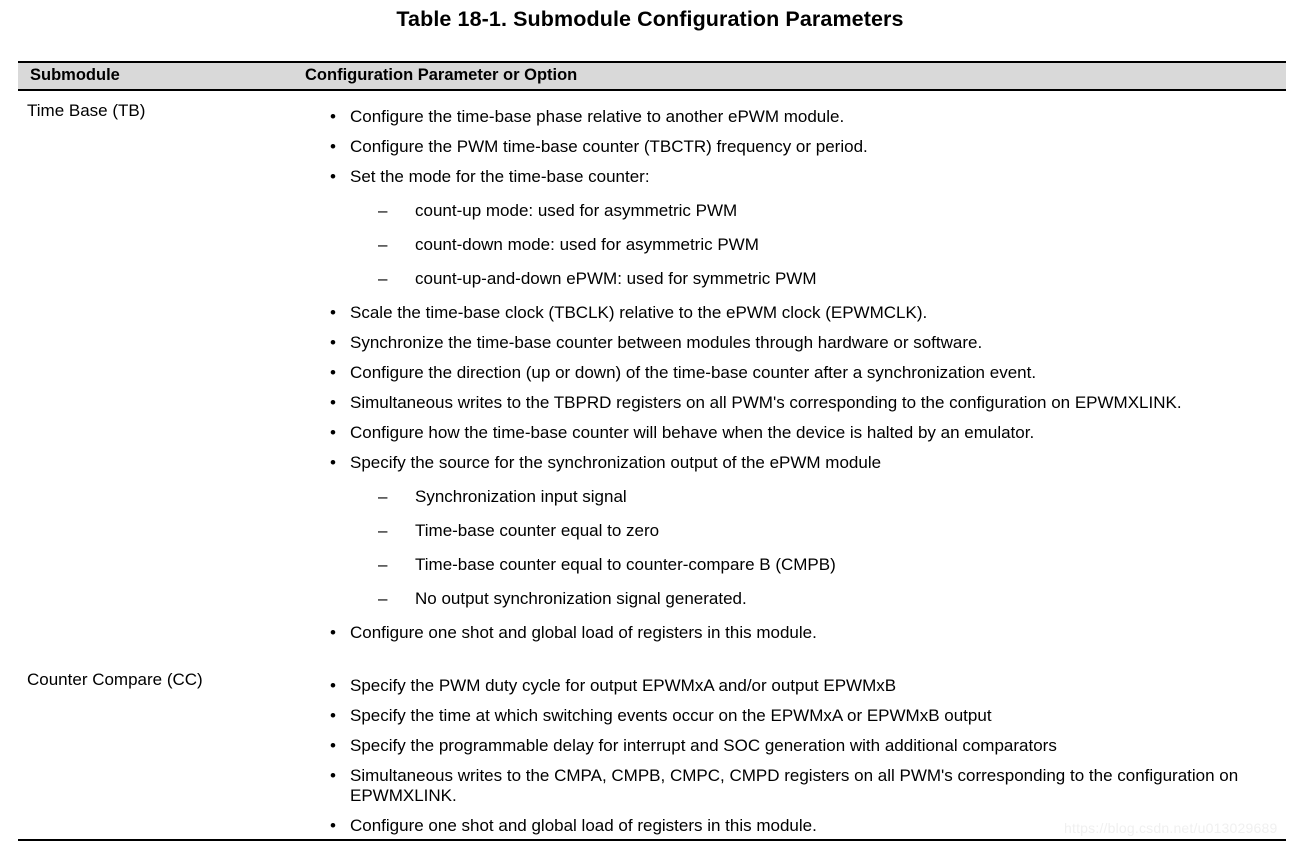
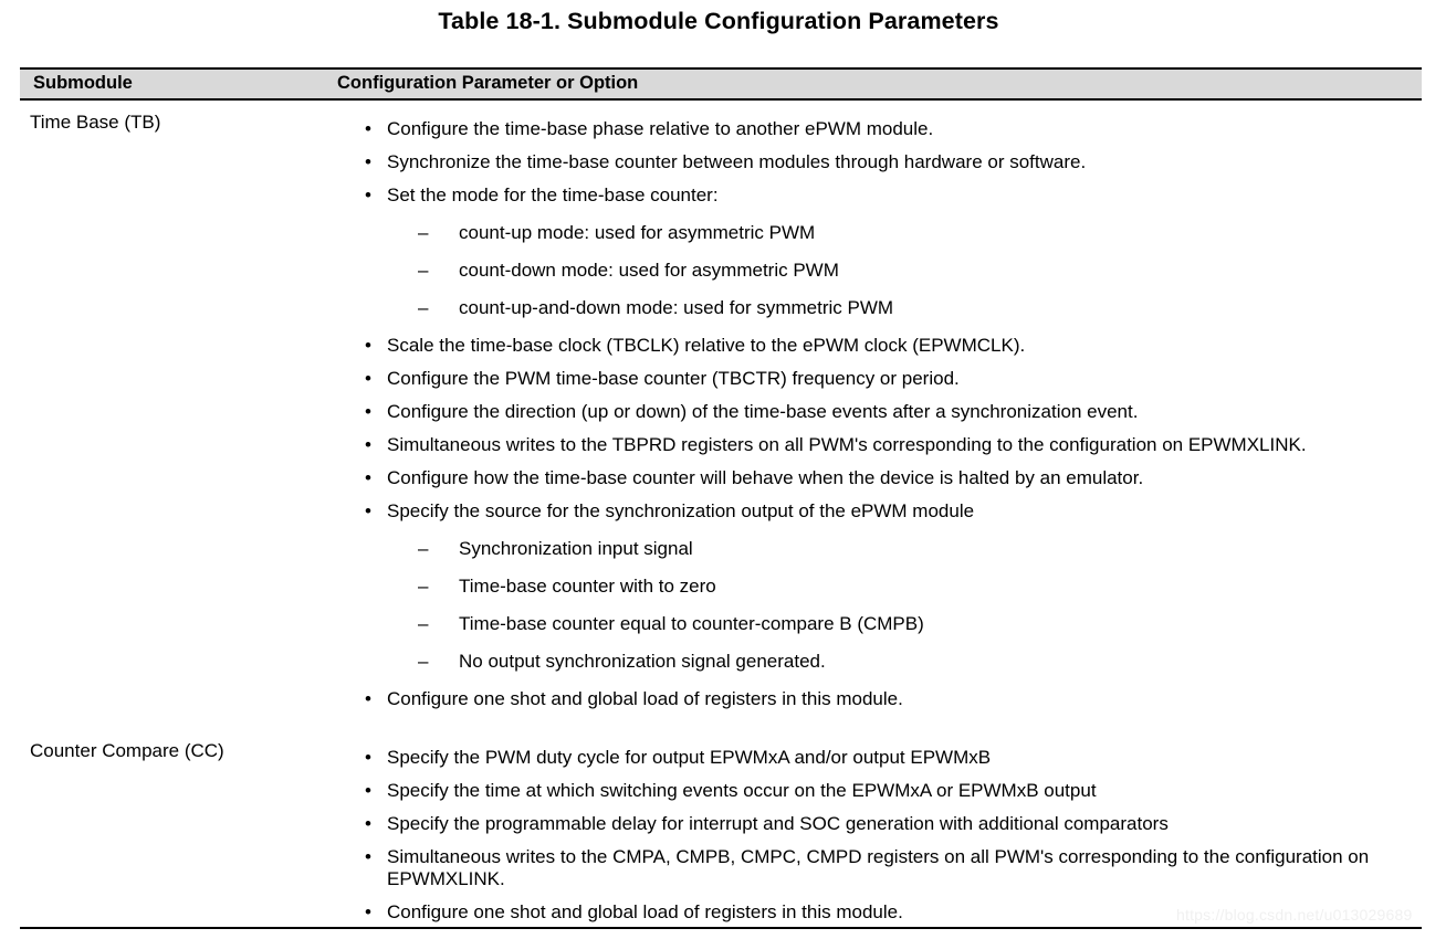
  Table 18-1. Submodule Configuration Parameters
  Submodule
  Configuration Parameter or Option
  Time Base (TB)
  Counter Compare (CC)
  •
  Configure the time-base phase relative to another ePWM module.
  •
- Configure the PWM time-base counter (TBCTR) frequency or period.
+ Synchronize the time-base counter between modules through hardware or software.
  •
  Set the mode for the time-base counter:
  –
  count-up mode: used for asymmetric PWM
  –
  count-down mode: used for asymmetric PWM
  –
- count-up-and-down ePWM: used for symmetric PWM
+ count-up-and-down mode: used for symmetric PWM
  •
  Scale the time-base clock (TBCLK) relative to the ePWM clock (EPWMCLK).
  •
- Synchronize the time-base counter between modules through hardware or software.
+ Configure the PWM time-base counter (TBCTR) frequency or period.
  •
- Configure the direction (up or down) of the time-base counter after a synchronization event.
+ Configure the direction (up or down) of the time-base events after a synchronization event.
  •
  Simultaneous writes to the TBPRD registers on all PWM's corresponding to the configuration on EPWMXLINK.
  •
  Configure how the time-base counter will behave when the device is halted by an emulator.
  •
  Specify the source for the synchronization output of the ePWM module
  –
  Synchronization input signal
  –
- Time-base counter equal to zero
+ Time-base counter with to zero
  –
  Time-base counter equal to counter-compare B (CMPB)
  –
  No output synchronization signal generated.
  •
  Configure one shot and global load of registers in this module.
  •
  Specify the PWM duty cycle for output EPWMxA and/or output EPWMxB
  •
  Specify the time at which switching events occur on the EPWMxA or EPWMxB output
  •
  Specify the programmable delay for interrupt and SOC generation with additional comparators
  •
  Simultaneous writes to the CMPA, CMPB, CMPC, CMPD registers on all PWM's corresponding to the configuration on EPWMXLINK.
  •
  Configure one shot and global load of registers in this module.
